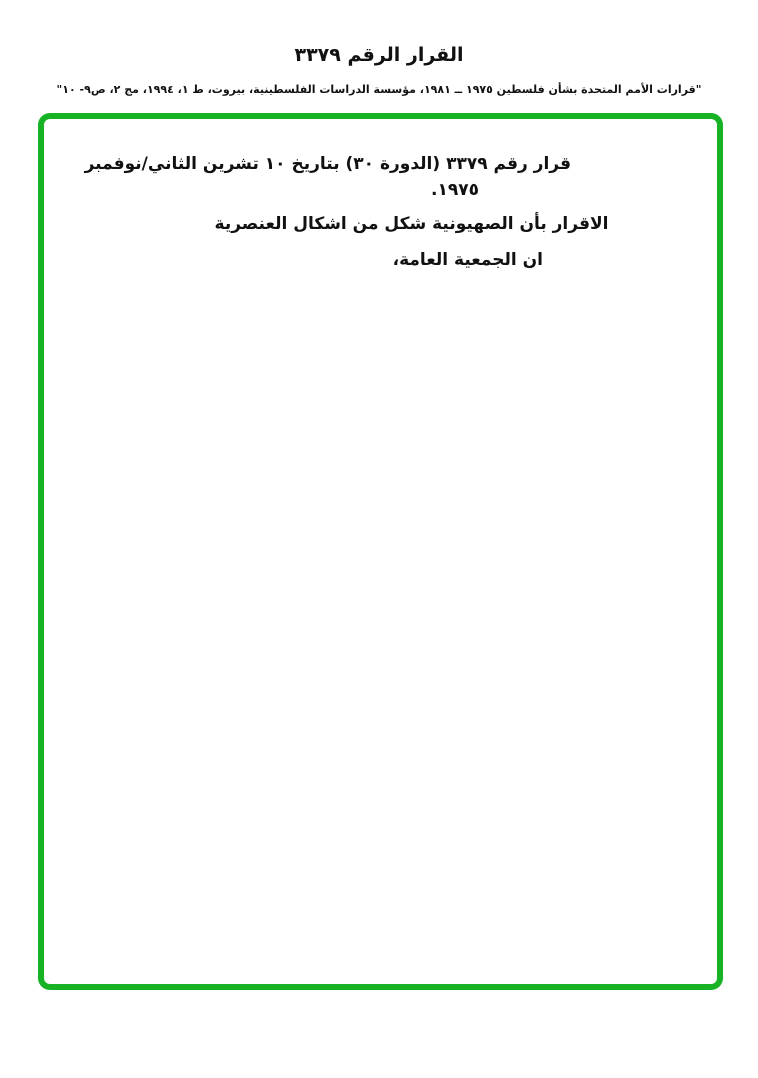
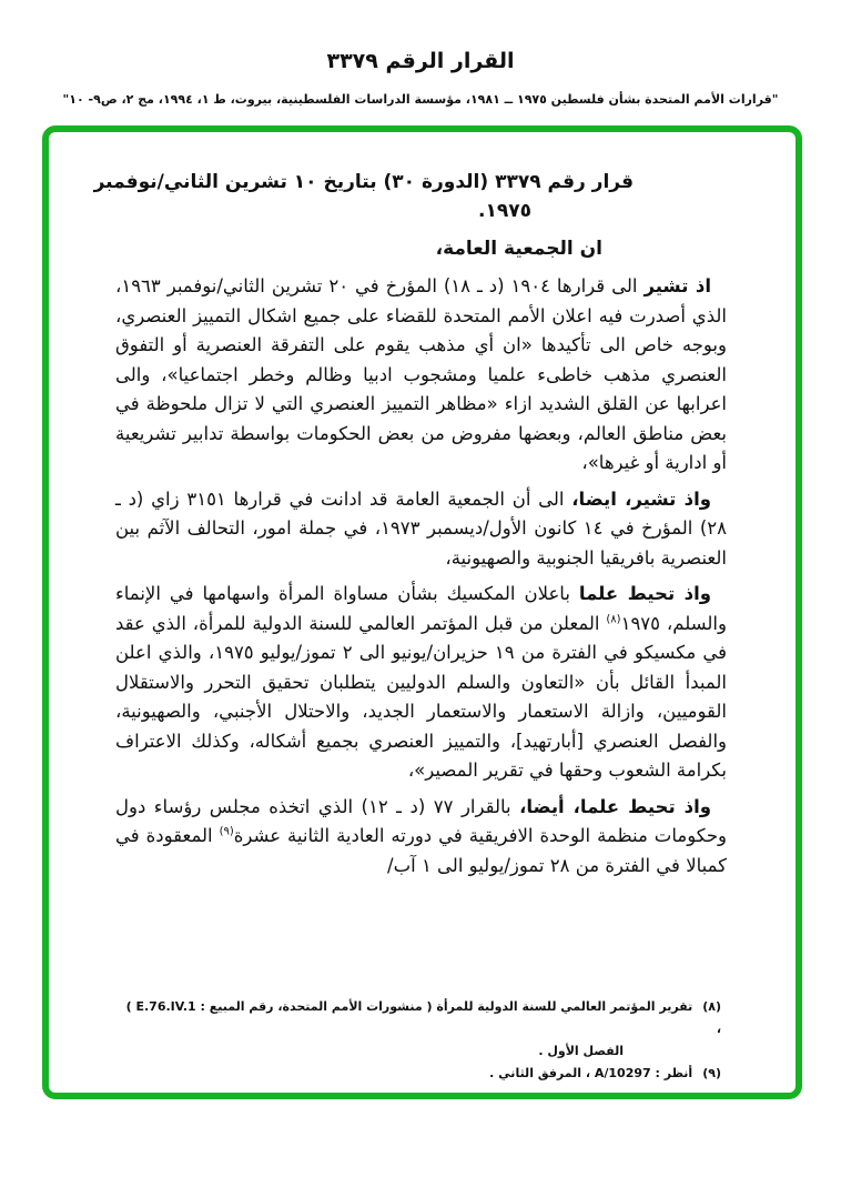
  القرار الرقم ٣٣٧٩
  "قرارات الأمم المتحدة بشأن فلسطين ١٩٧٥ ــ ١٩٨١، مؤسسة الدراسات الفلسطينية، بيروت، ط ١، ١٩٩٤، مج ٢، ص٩- ١٠"
  قرار رقم ٣٣٧٩ (الدورة ٣٠) بتاريخ ١٠ تشرين الثاني/نوفمبر
  ١٩٧٥.
- الاقرار بأن الصهيونية شكل من اشكال العنصرية
  ان الجمعية العامة،
+ اذ تشير الى قرارها ١٩٠٤ (د ـ ١٨) المؤرخ في ٢٠ تشرين الثاني/نوفمبر ١٩٦٣، الذي أصدرت فيه اعلان الأمم المتحدة للقضاء على جميع اشكال التمييز العنصري، وبوجه خاص الى تأكيدها «ان أي مذهب يقوم على التفرقة العنصرية أو التفوق العنصري مذهب خاطىء علميا ومشجوب ادبيا وظالم وخطر اجتماعيا»، والى اعرابها عن القلق الشديد ازاء «مظاهر التمييز العنصري التي لا تزال ملحوظة في بعض مناطق العالم، وبعضها مفروض من بعض الحكومات بواسطة تدابير تشريعية أو ادارية أو غيرها»،
+ واذ تشير، ايضا، الى أن الجمعية العامة قد ادانت في قرارها ٣١٥١ زاي (د ـ ٢٨) المؤرخ في ١٤ كانون الأول/ديسمبر ١٩٧٣، في جملة امور، التحالف الآثم بين العنصرية بافريقيا الجنوبية والصهيونية،
+ واذ تحيط علما باعلان المكسيك بشأن مساواة المرأة واسهامها في الإنماء والسلم، ١٩٧٥(٨) المعلن من قبل المؤتمر العالمي للسنة الدولية للمرأة، الذي عقد في مكسيكو في الفترة من ١٩ حزيران/يونيو الى ٢ تموز/يوليو ١٩٧٥، والذي اعلن المبدأ القائل بأن «التعاون والسلم الدوليين يتطلبان تحقيق التحرر والاستقلال القوميين، وازالة الاستعمار والاستعمار الجديد، والاحتلال الأجنبي، والصهيونية، والفصل العنصري [أبارتهيد]، والتمييز العنصري بجميع أشكاله، وكذلك الاعتراف بكرامة الشعوب وحقها في تقرير المصير»،
+ واذ تحيط علما، أيضا، بالقرار ٧٧ (د ـ ١٢) الذي اتخذه مجلس رؤساء دول وحكومات منظمة الوحدة الافريقية في دورته العادية الثانية عشرة(٩) المعقودة في كمبالا في الفترة من ٢٨ تموز/يوليو الى ١ آب/
+ (٨)تقرير المؤتمر العالمي للسنة الدولية للمرأة ( منشورات الأمم المتحدة، رقم المبيع : E.76.IV.1 ) ،
+ الفصل الأول .
+ (٩)أنظر : A/10297 ، المرفق الثاني .
